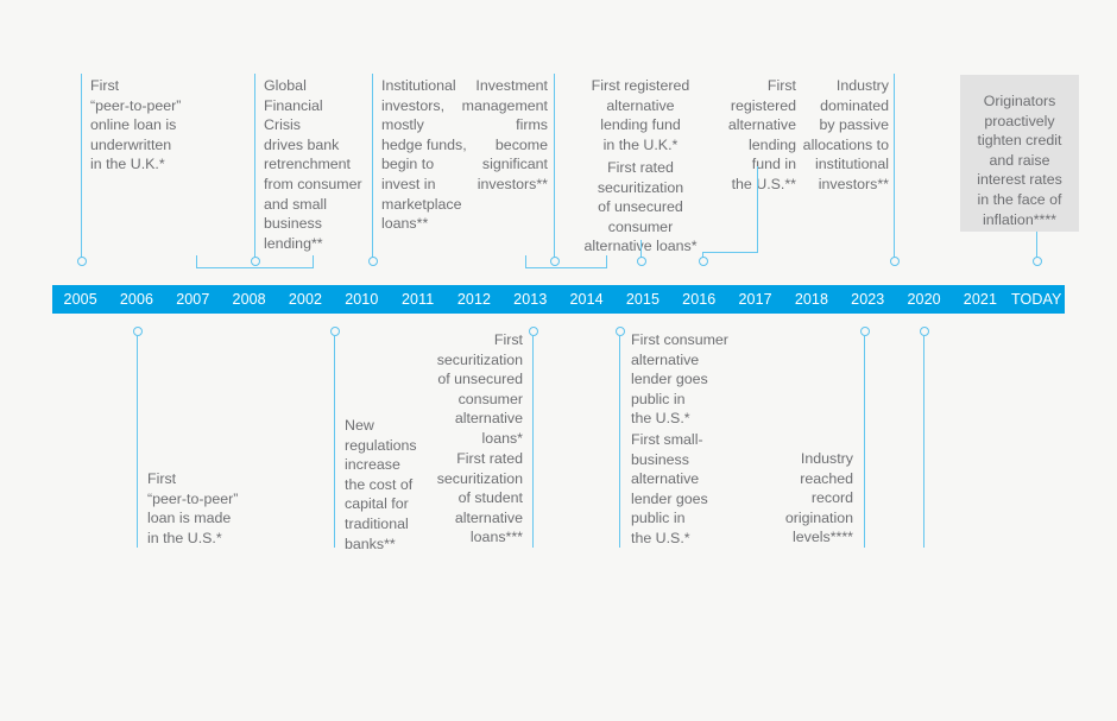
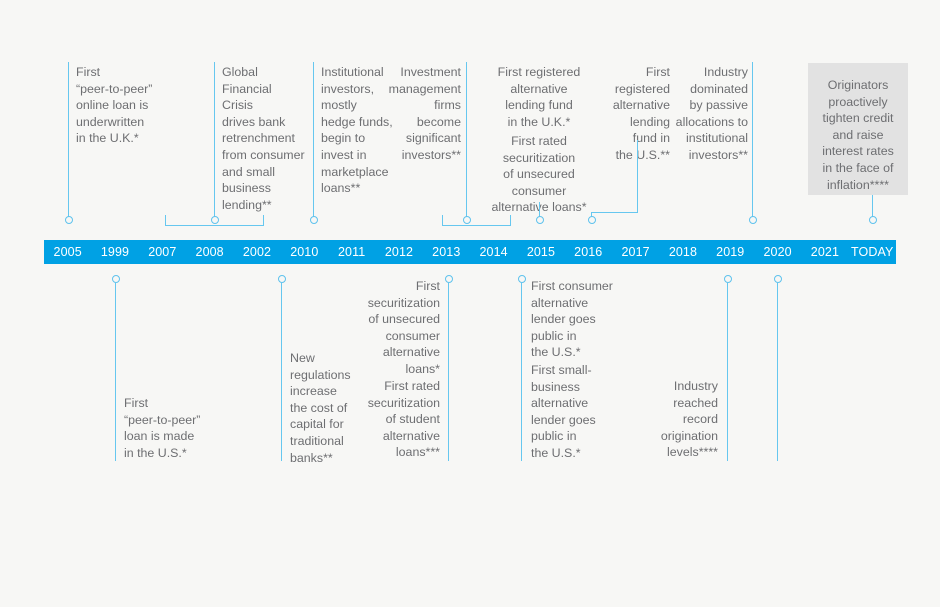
  First
  “peer-to-peer”
  online loan is
  underwritten
  in the U.K.*
  Global
  Financial
  Crisis
  drives bank
  retrenchment
  from consumer
  and small
  business
  lending**
  Institutional
  investors,
  mostly
  hedge funds,
  begin to
  invest in
  marketplace
  loans**
  Investment
  management
  firms
  become
  significant
  investors**
  First registered
  alternative
  lending fund
  in the U.K.*
  First rated
  securitization
  of unsecured
  consumer
  alternatie loans*
  First
  registered
  alternative
  lending
  fund in
  the U.S.**
  Industry
  dominated
  by passive
  allocations to
  institutional
  investors**
  Originators
  proactively
  tighten credit
  and raise
  interest rates
  in the face of
  inflation****
  2005
- 2006
+ 1999
  2007
  2008
  2002
  2010
  2011
  2012
  2013
  2014
  2015
  2016
  2017
  2018
- 2023
+ 2019
  2020
  2021
  TODAY
  First
  “peer-to-peer”
  loan is made
  in the U.S.*
  New
  regulations
  increase
  the cost of
  capital for
  traditional
  banks**
  First
  securitization
  of unsecured
  consumer
  alternative
  loans*
  First rated
  securitization
  of student
  alternative
  loans***
  First consumer
  alternative
  lender goes
  public in
  the U.S.*
  First small-
  business
  alternative
  lender goes
  public in
  the U.S.*
  Industry
  reached
  record
  origination
  levels****
